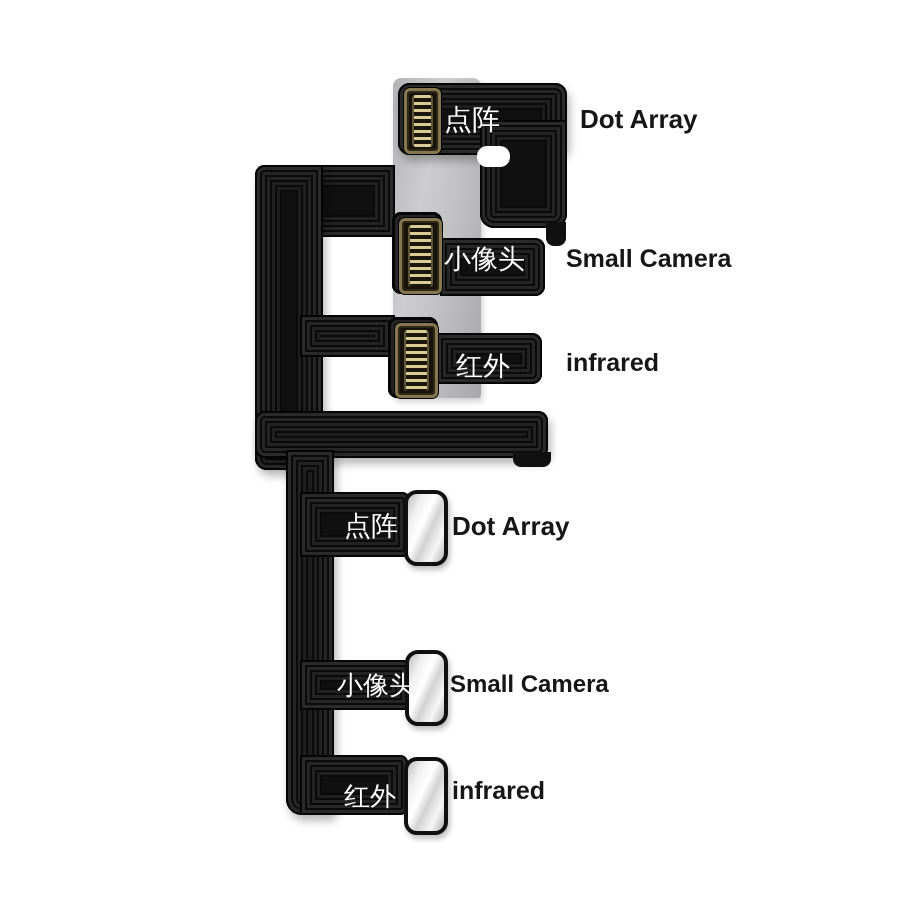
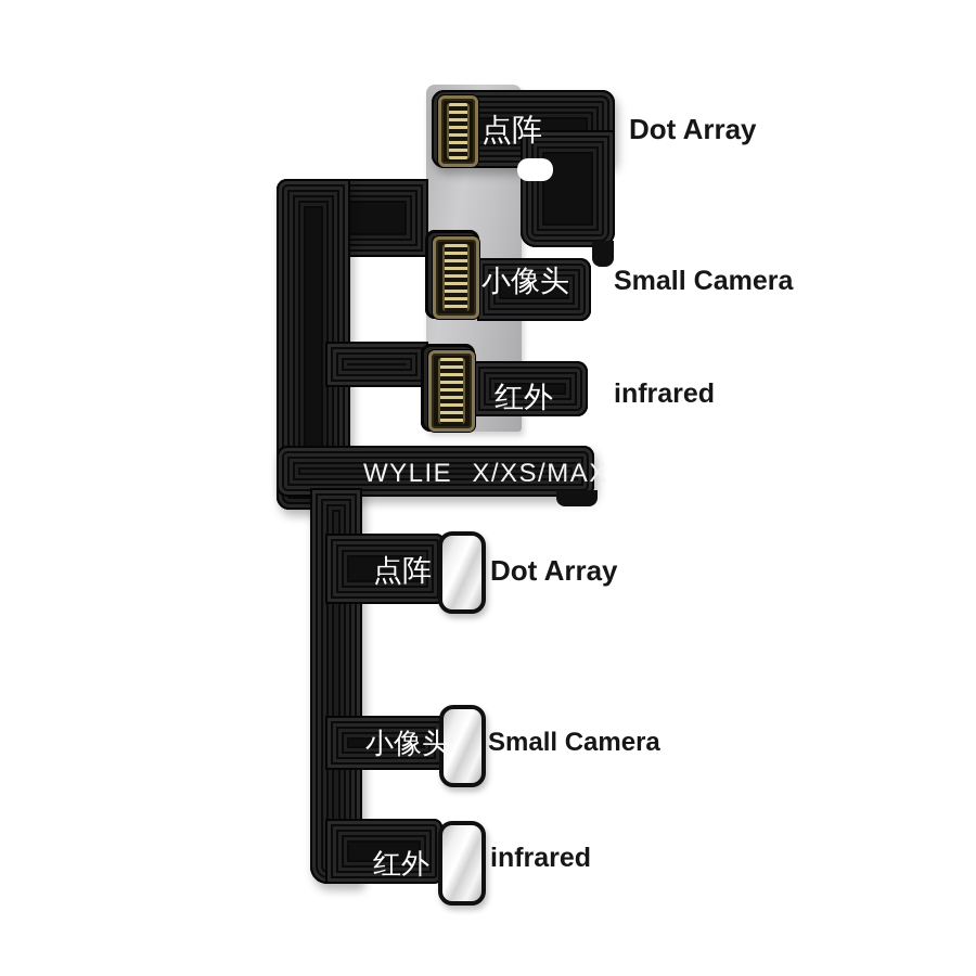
  点阵
  Dot Array
  小像头
  Small Camera
  红外
  infrared
+ WYLIE X/XS/MAX
  点阵
  Dot Array
  小像头
  Small Camera
  红外
  infrared
